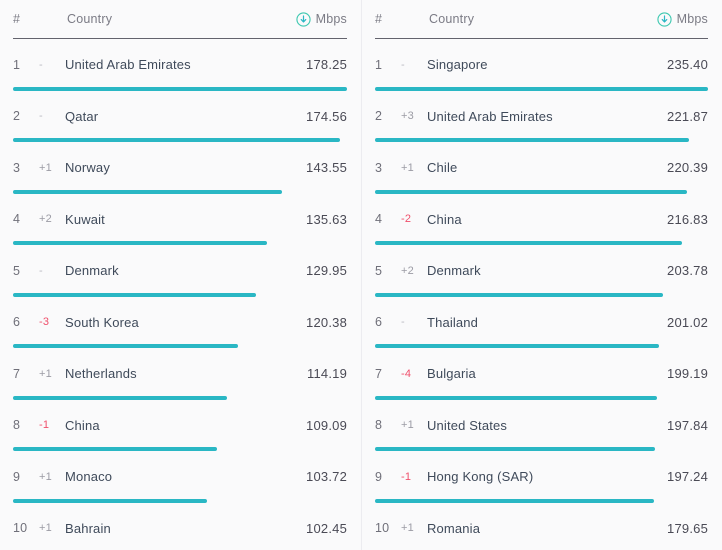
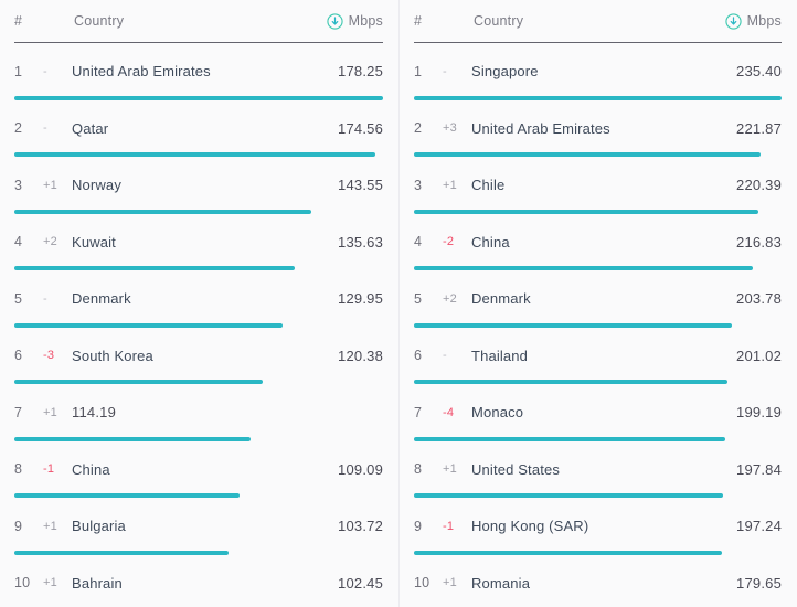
  #
  Country
  Mbps
  1
  -
  United Arab Emirates
  178.25
  2
  -
  Qatar
  174.56
  3
  +1
  Norway
  143.55
  4
  +2
  Kuwait
  135.63
  5
  -
  Denmark
  129.95
  6
  -3
  South Korea
  120.38
  7
  +1
- Netherlands
  114.19
  8
  -1
  China
  109.09
  9
  +1
- Monaco
+ Bulgaria
  103.72
  10
  +1
  Bahrain
  102.45
  #
  Country
  Mbps
  1
  -
  Singapore
  235.40
  2
  +3
  United Arab Emirates
  221.87
  3
  +1
  Chile
  220.39
  4
  -2
  China
  216.83
  5
  +2
  Denmark
  203.78
  6
  -
  Thailand
  201.02
  7
  -4
- Bulgaria
+ Monaco
  199.19
  8
  +1
  United States
  197.84
  9
  -1
  Hong Kong (SAR)
  197.24
  10
  +1
  Romania
  179.65
